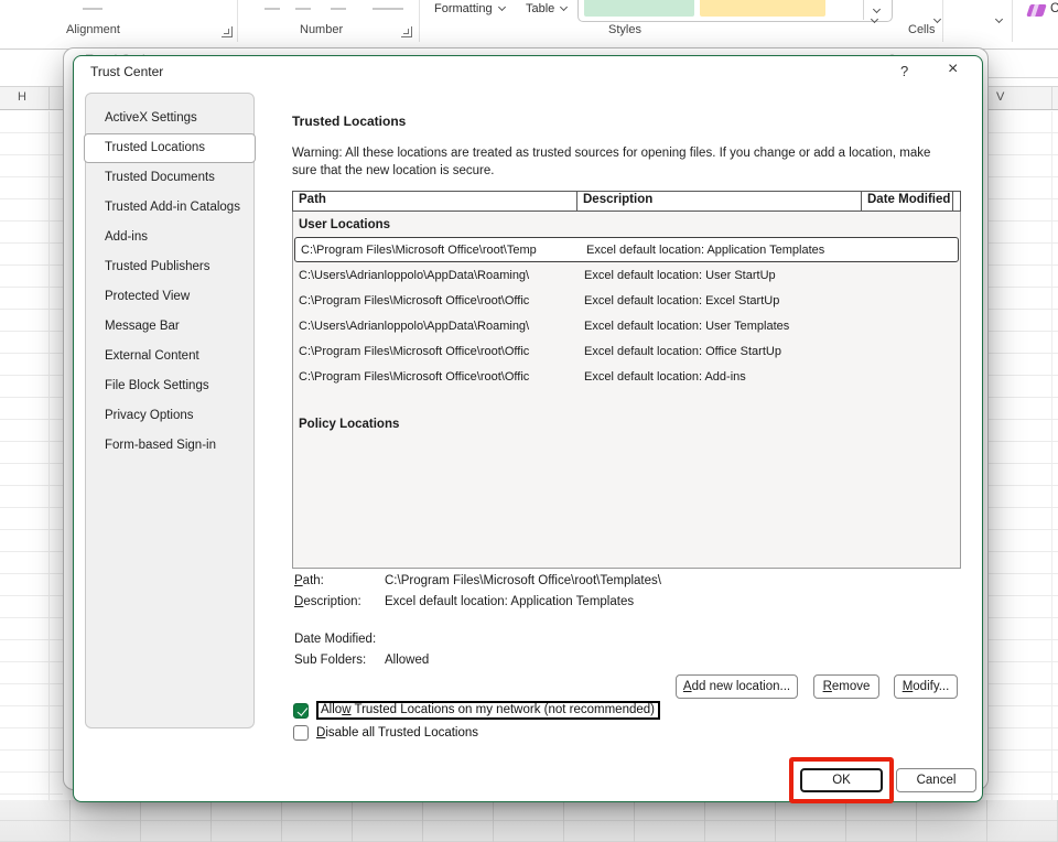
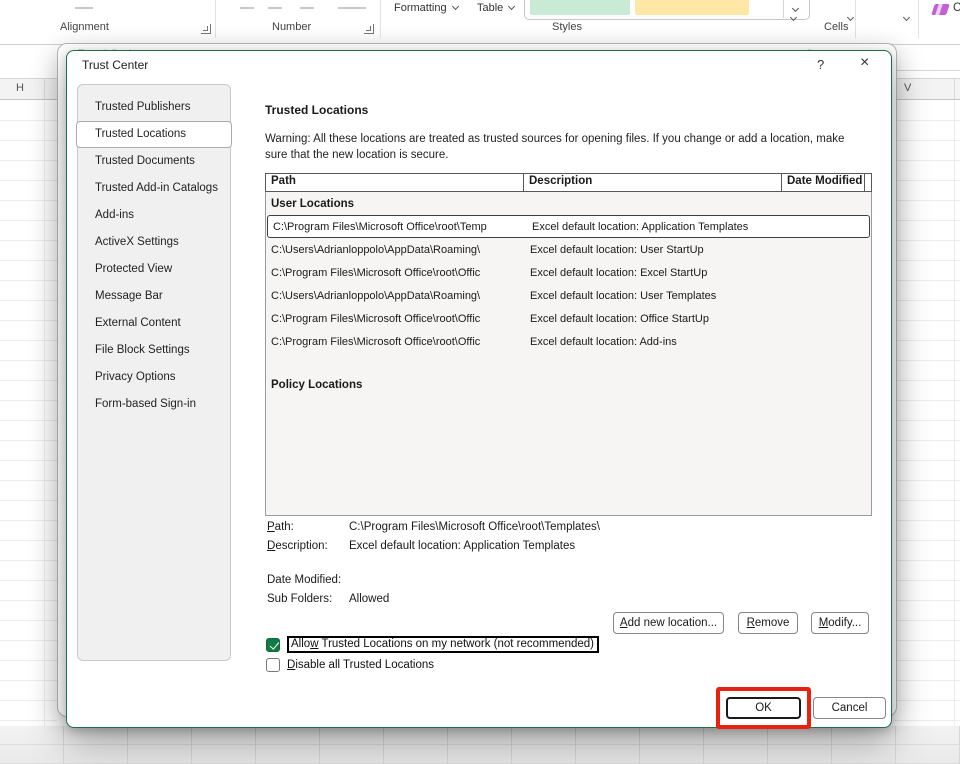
  Alignment
  Number
  Styles
  Cells
  Formatting
  Table
  H
  V
  Trust Center
  ?
  ×
- ActiveX Settings
+ Trusted Publishers
  Trusted Locations
  Trusted Documents
  Trusted Add-in Catalogs
  Add-ins
- Trusted Publishers
+ ActiveX Settings
  Protected View
  Message Bar
  External Content
  File Block Settings
  Privacy Options
  Form-based Sign-in
  Trusted Locations
  Warning: All these locations are treated as trusted sources for opening files. If you change or add a location, make
  sure that the new location is secure.
  Path
  Description
  Date Modified
  User Locations
  C:\Program Files\Microsoft Office\root\Temp
  Excel default location: Application Templates
  C:\Users\Adrianloppolo\AppData\Roaming\
  Excel default location: User StartUp
  C:\Program Files\Microsoft Office\root\Offic
  Excel default location: Excel StartUp
  C:\Users\Adrianloppolo\AppData\Roaming\
  Excel default location: User Templates
  C:\Program Files\Microsoft Office\root\Offic
  Excel default location: Office StartUp
  C:\Program Files\Microsoft Office\root\Offic
  Excel default location: Add-ins
  Policy Locations
  Path:
  C:\Program Files\Microsoft Office\root\Templates\
  Description:
  Excel default location: Application Templates
  Date Modified:
  Sub Folders:
  Allowed
  Add new location...
  Remove
  Modify...
  Allow Trusted Locations on my network (not recommended)
  Disable all Trusted Locations
  OK
  Cancel
